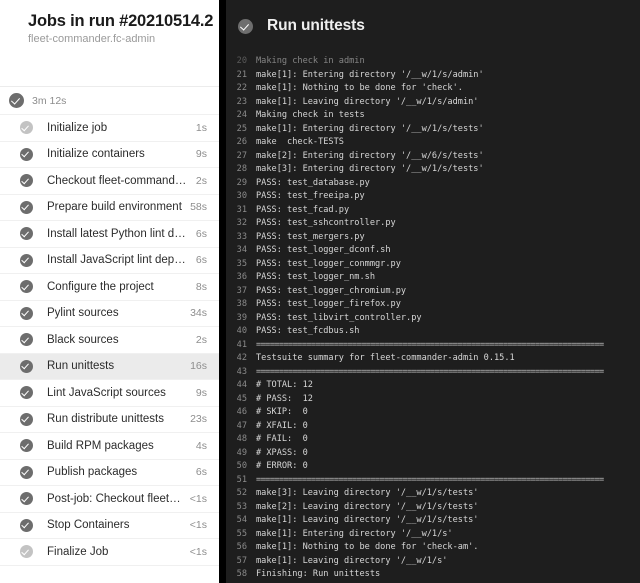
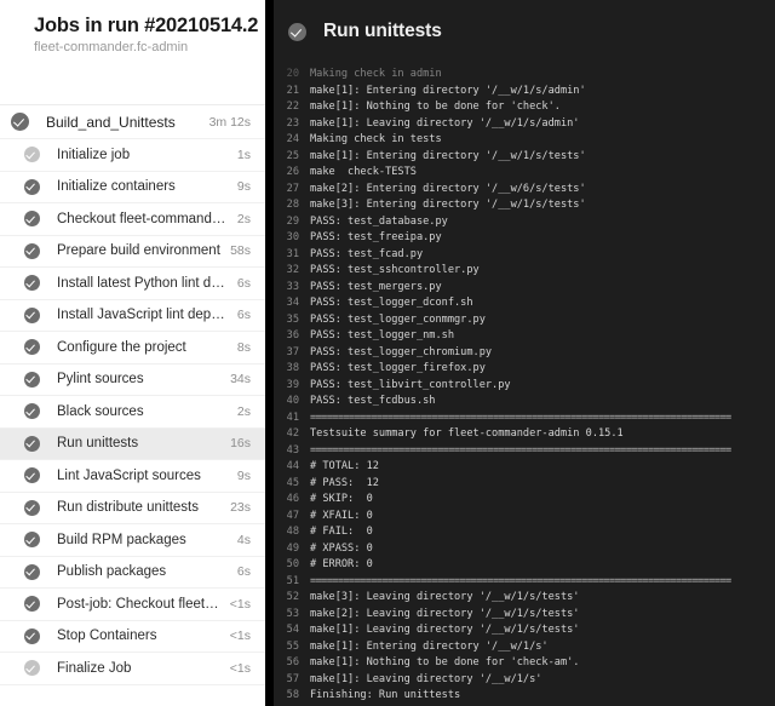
  Jobs in run #20210514.2
  fleet-commander.fc-admin
+ Build_and_Unittests
  3m 12s
  Initialize job
  1s
  Initialize containers
  9s
  Checkout fleet-commander/
  2s
  Prepare build environment
  58s
  Install latest Python lint dep
  6s
  Install JavaScript lint depen
  6s
  Configure the project
  8s
  Pylint sources
  34s
  Black sources
  2s
  Run unittests
  16s
  Lint JavaScript sources
  9s
  Run distribute unittests
  23s
  Build RPM packages
  4s
  Publish packages
  6s
  Post-job: Checkout fleet-c
  <1s
  Stop Containers
  <1s
  Finalize Job
  <1s
  Run unittests
  20
  Making check in admin
  21
  make[1]: Entering directory '/__w/1/s/admin'
  22
  make[1]: Nothing to be done for 'check'.
  23
  make[1]: Leaving directory '/__w/1/s/admin'
  24
  Making check in tests
  25
  make[1]: Entering directory '/__w/1/s/tests'
  26
  make check-TESTS
  27
  make[2]: Entering directory '/__w/6/s/tests'
  28
  make[3]: Entering directory '/__w/1/s/tests'
  29
  PASS: test_database.py
  30
  PASS: test_freeipa.py
  31
  PASS: test_fcad.py
  32
  PASS: test_sshcontroller.py
  33
  PASS: test_mergers.py
  34
  PASS: test_logger_dconf.sh
  35
  PASS: test_logger_conmmgr.py
  36
  PASS: test_logger_nm.sh
  37
  PASS: test_logger_chromium.py
  38
  PASS: test_logger_firefox.py
  39
  PASS: test_libvirt_controller.py
  40
  PASS: test_fcdbus.sh
  41
  ============================================================================
  42
  Testsuite summary for fleet-commander-admin 0.15.1
  43
  ============================================================================
  44
  # TOTAL: 12
  45
  # PASS: 12
  46
  # SKIP: 0
  47
  # XFAIL: 0
  48
  # FAIL: 0
  49
  # XPASS: 0
  50
  # ERROR: 0
  51
  ============================================================================
  52
  make[3]: Leaving directory '/__w/1/s/tests'
  53
  make[2]: Leaving directory '/__w/1/s/tests'
  54
  make[1]: Leaving directory '/__w/1/s/tests'
  55
  make[1]: Entering directory '/__w/1/s'
  56
  make[1]: Nothing to be done for 'check-am'.
  57
  make[1]: Leaving directory '/__w/1/s'
  58
  Finishing: Run unittests
